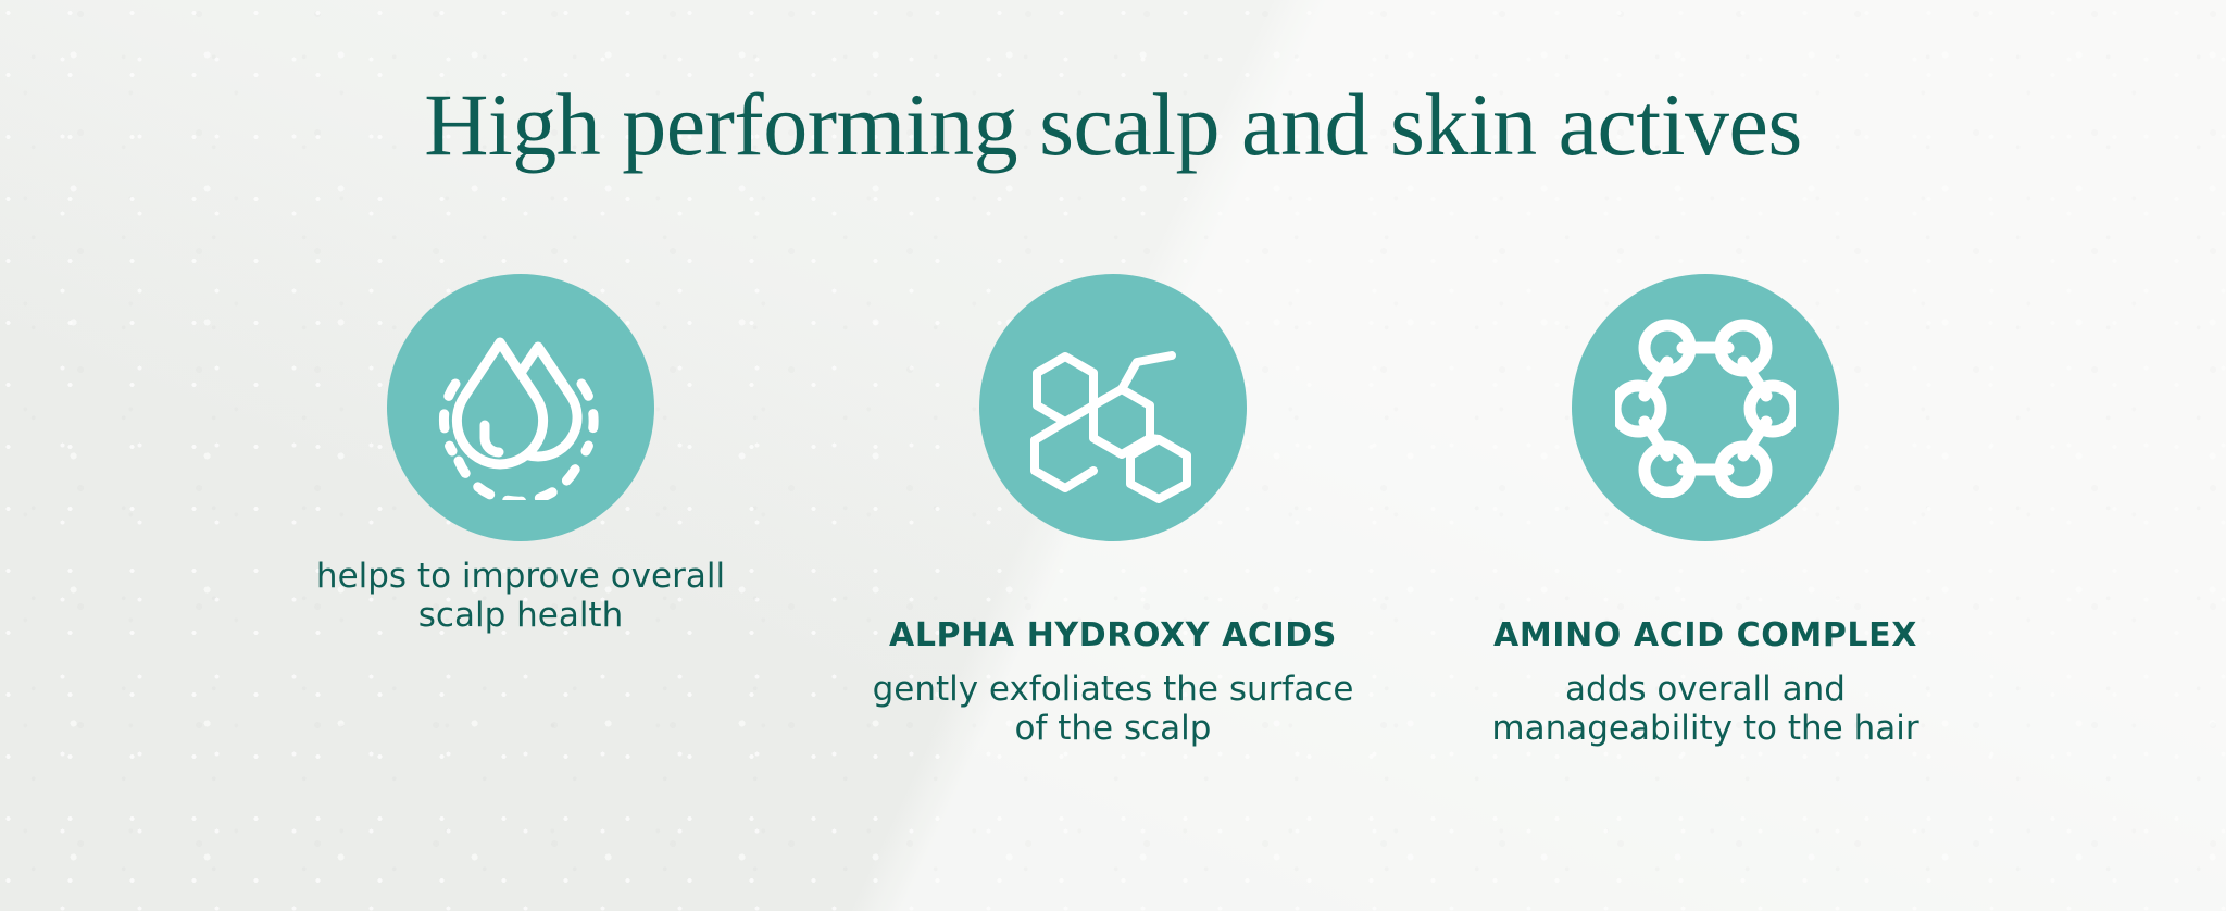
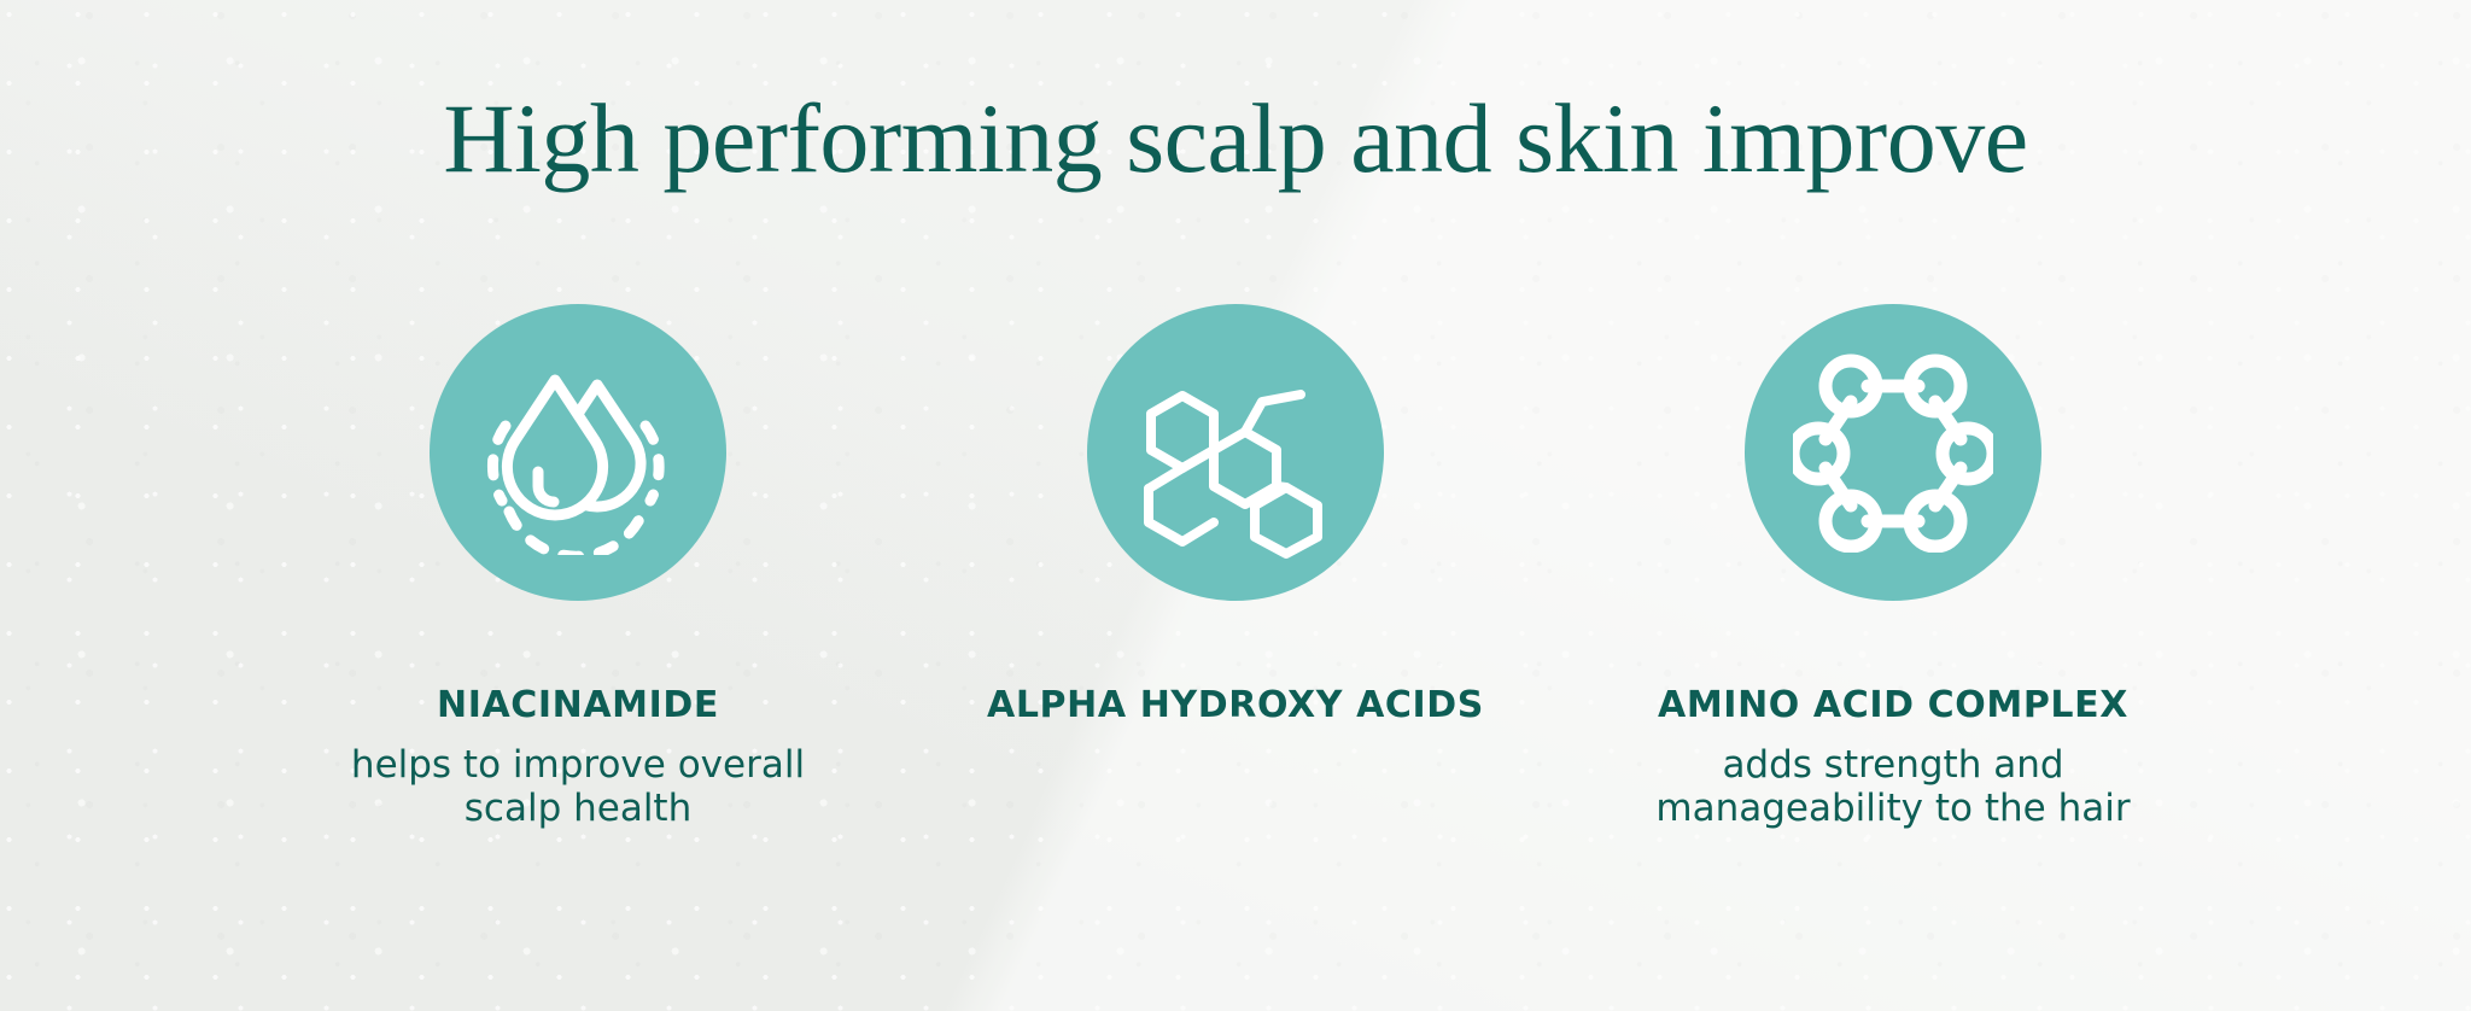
- High performing scalp and skin actives
+ High performing scalp and skin improve
+ NIACINAMIDE
  helps to improve overall scalp health
  ALPHA HYDROXY ACIDS
- gently exfoliates the surface of the scalp
  AMINO ACID COMPLEX
- adds overall and manageability to the hair
+ adds strength and manageability to the hair
